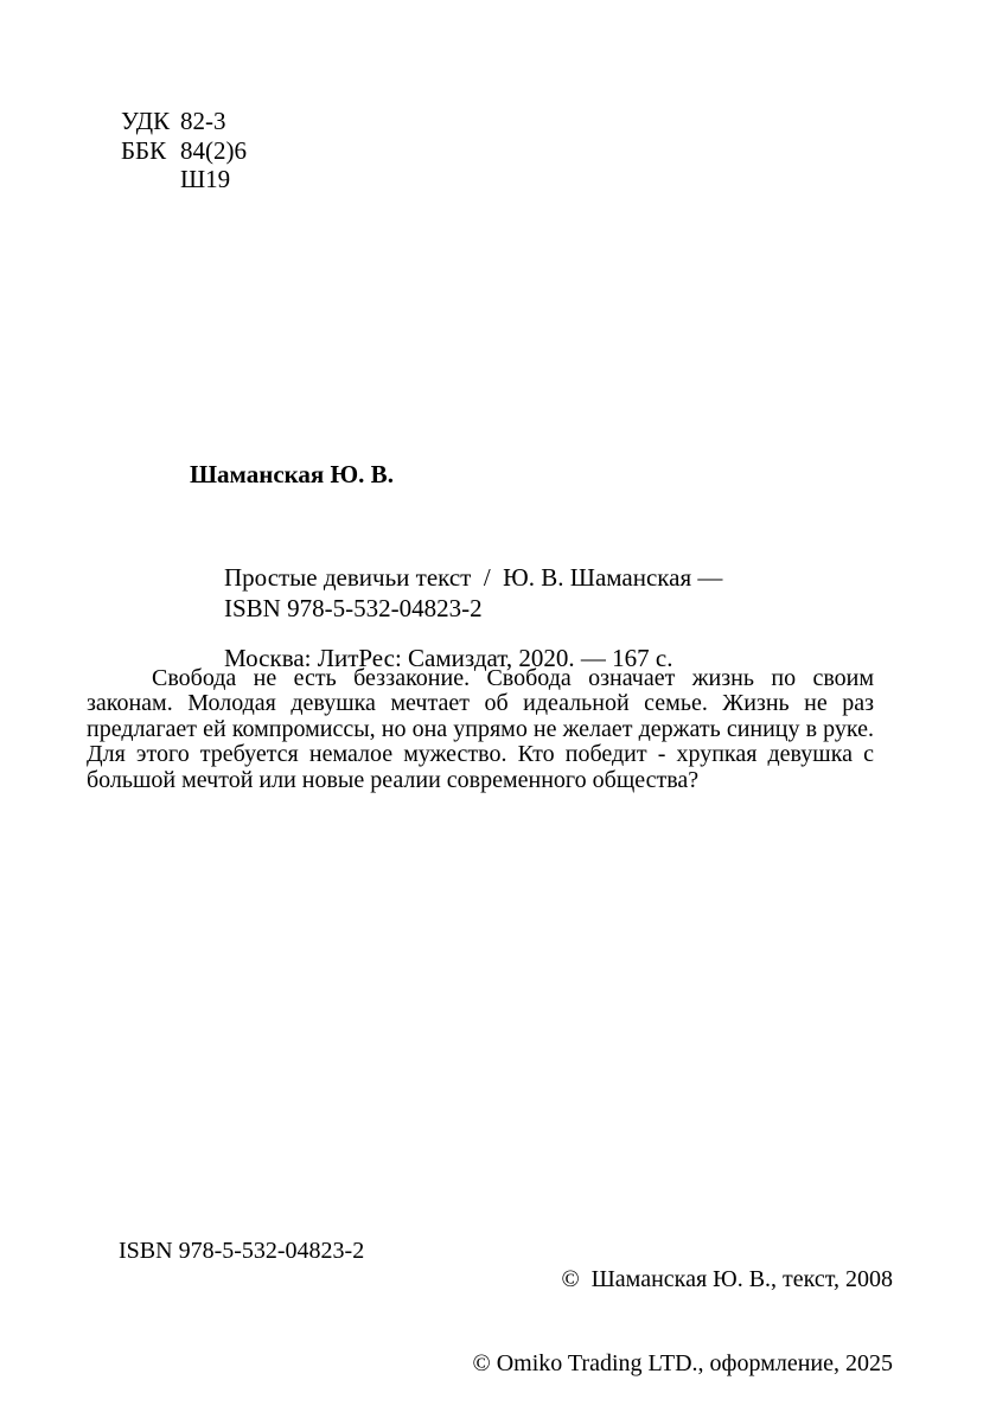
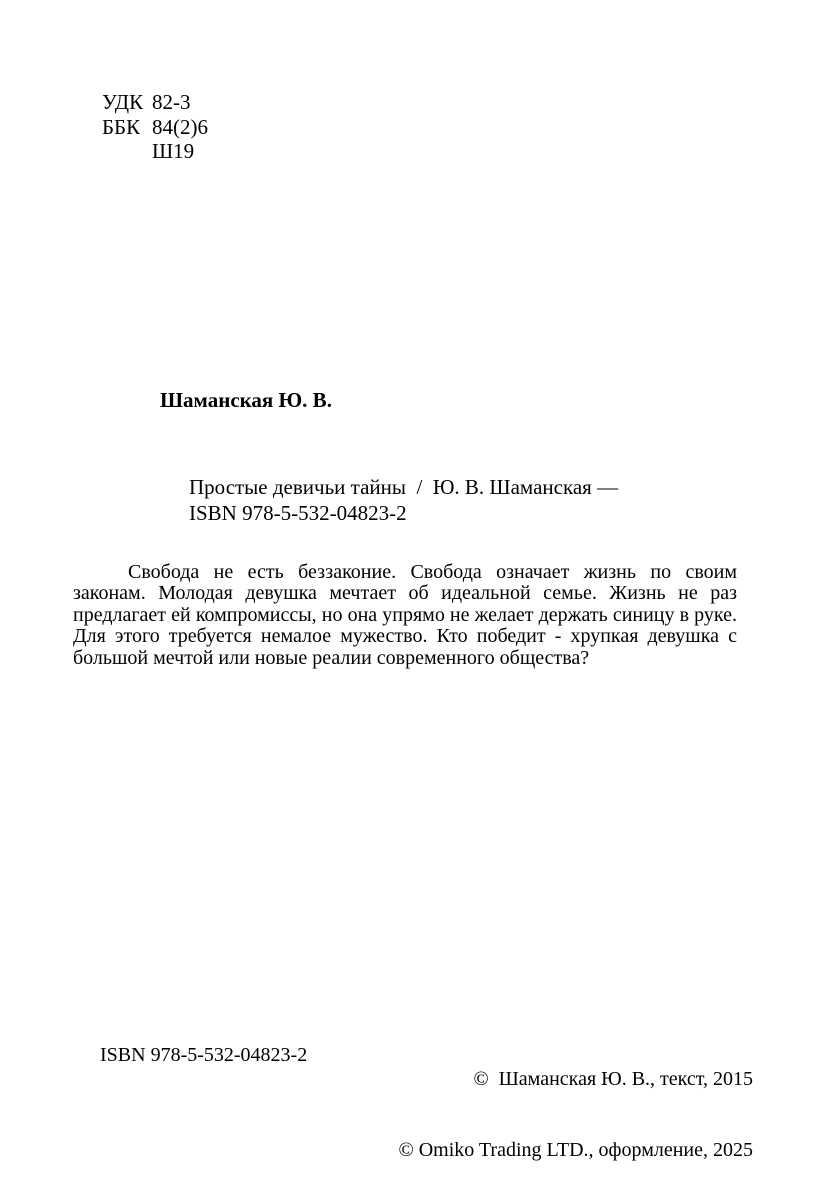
  УДК 82-3
  ББК 84(2)6
  Ш19
  Шаманская Ю. В.
- Простые девичьи текст / Ю. В. Шаманская —
+ Простые девичьи тайны / Ю. В. Шаманская —
- Москва: ЛитРес: Самиздат, 2020. — 167 с.
  ISBN 978-5-532-04823-2
  Свобода не есть беззаконие. Свобода означает жизнь по своим законам. Молодая девушка мечтает об идеальной семье. Жизнь не раз предлагает ей компромиссы, но она упрямо не желает держать синицу в руке. Для этого требуется немалое мужество. Кто победит - хрупкая девушка с большой мечтой или новые реалии современного общества?
- © Шаманская Ю. В., текст, 2008
+ © Шаманская Ю. В., текст, 2015
  © Omiko Trading LTD., оформление, 2025
  ISBN 978-5-532-04823-2
